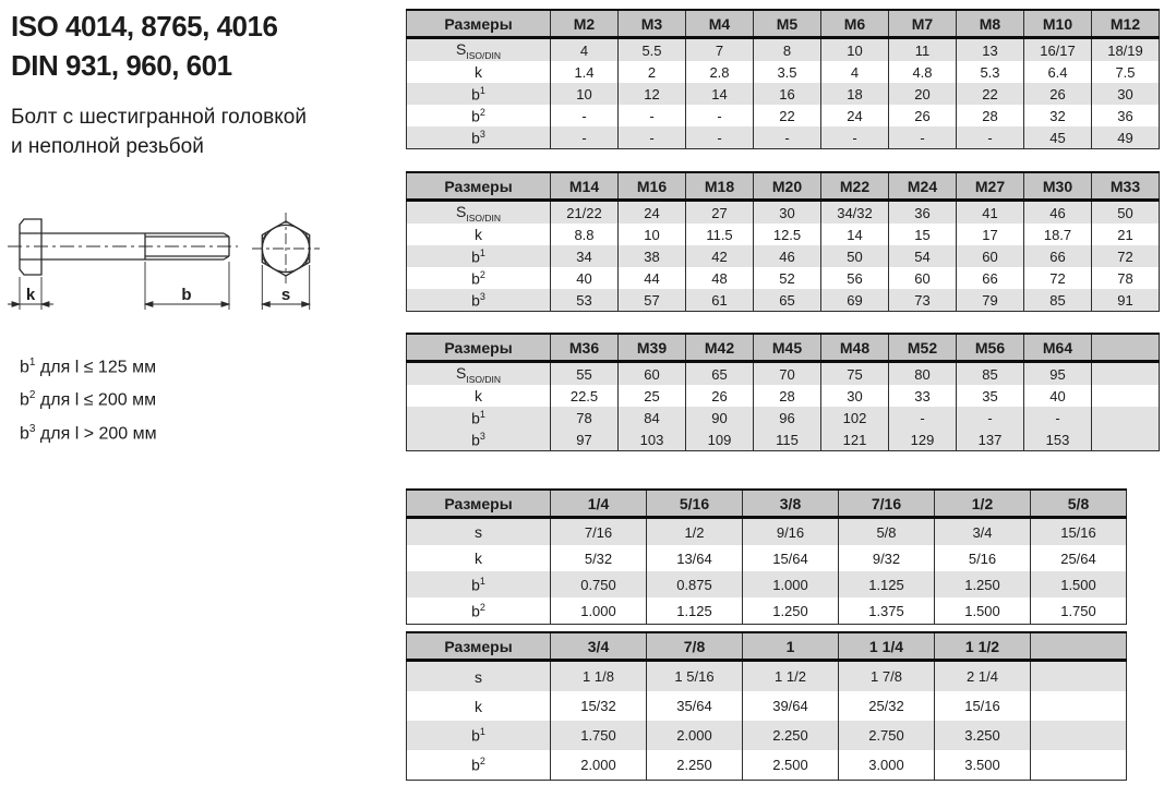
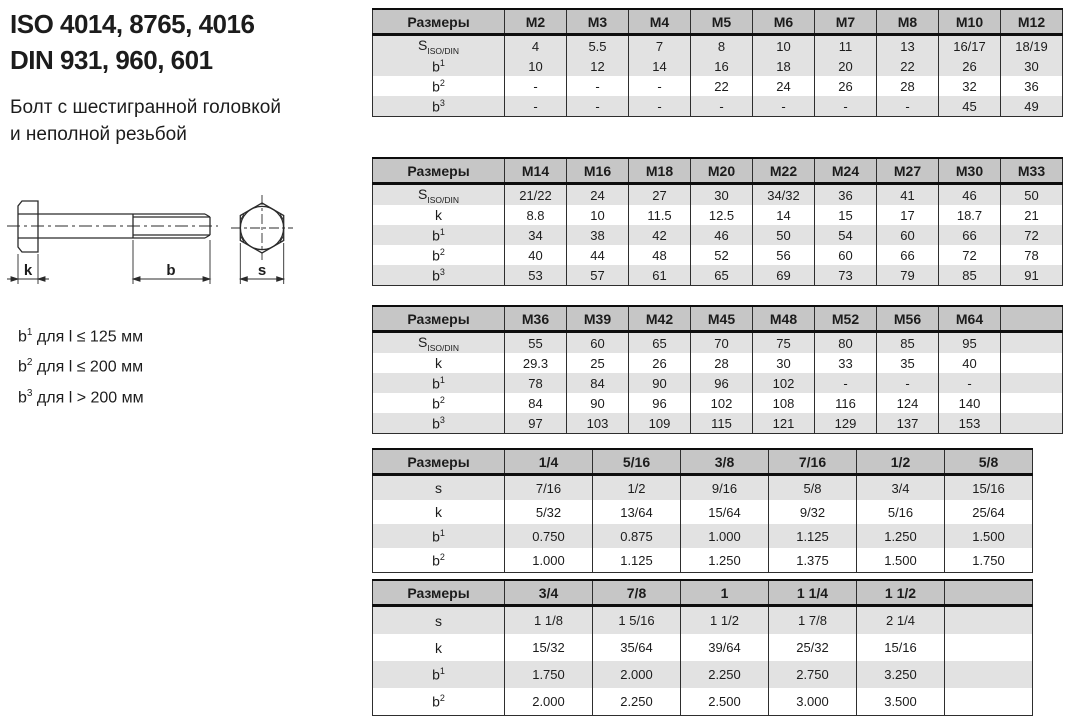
  ISO 4014, 8765, 4016
  DIN 931, 960, 601
  Болт с шестигранной головкой
  и неполной резьбой
  k
  b
  s
  b1 для l ≤ 125 мм
  b2 для l ≤ 200 мм
  b3 для l > 200 мм
  Размеры	M2	M3	M4	M5	M6	M7	M8	M10	M12
  SISO/DIN	4	5.5	7	8	10	11	13	16/17	18/19
- k	1.4	2	2.8	3.5	4	4.8	5.3	6.4	7.5
  b1	10	12	14	16	18	20	22	26	30
  b2	-	-	-	22	24	26	28	32	36
  b3	-	-	-	-	-	-	-	45	49
  Размеры	M14	M16	M18	M20	M22	M24	M27	M30	M33
  SISO/DIN	21/22	24	27	30	34/32	36	41	46	50
  k	8.8	10	11.5	12.5	14	15	17	18.7	21
  b1	34	38	42	46	50	54	60	66	72
  b2	40	44	48	52	56	60	66	72	78
  b3	53	57	61	65	69	73	79	85	91
  Размеры	M36	M39	M42	M45	M48	M52	M56	M64
  SISO/DIN	55	60	65	70	75	80	85	95
- k	22.5	25	26	28	30	33	35	40
+ k	29.3	25	26	28	30	33	35	40
  b1	78	84	90	96	102	-	-	-
+ b2	84	90	96	102	108	116	124	140
  b3	97	103	109	115	121	129	137	153
  Размеры	1/4	5/16	3/8	7/16	1/2	5/8
  s	7/16	1/2	9/16	5/8	3/4	15/16
  k	5/32	13/64	15/64	9/32	5/16	25/64
  b1	0.750	0.875	1.000	1.125	1.250	1.500
  b2	1.000	1.125	1.250	1.375	1.500	1.750
  Размеры	3/4	7/8	1	1 1/4	1 1/2
  s	1 1/8	1 5/16	1 1/2	1 7/8	2 1/4
  k	15/32	35/64	39/64	25/32	15/16
  b1	1.750	2.000	2.250	2.750	3.250
  b2	2.000	2.250	2.500	3.000	3.500
